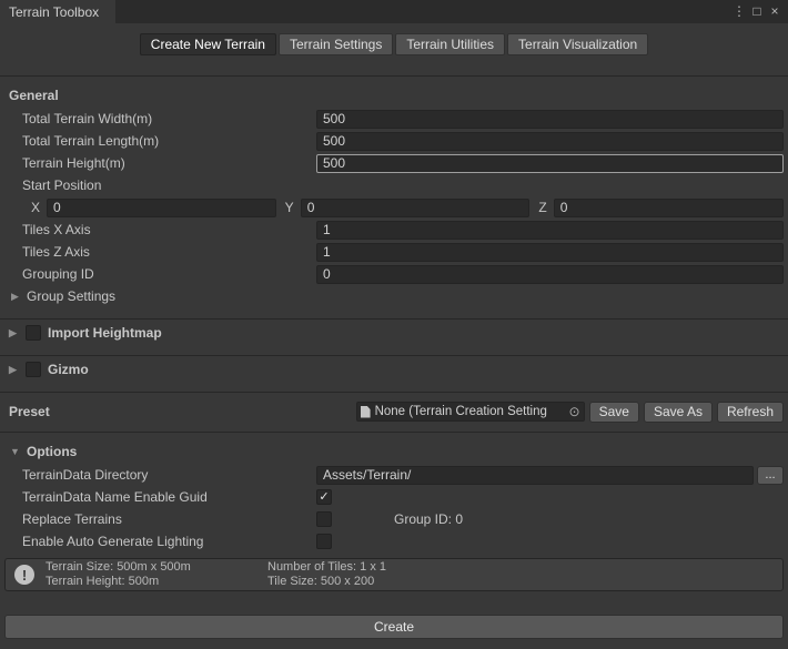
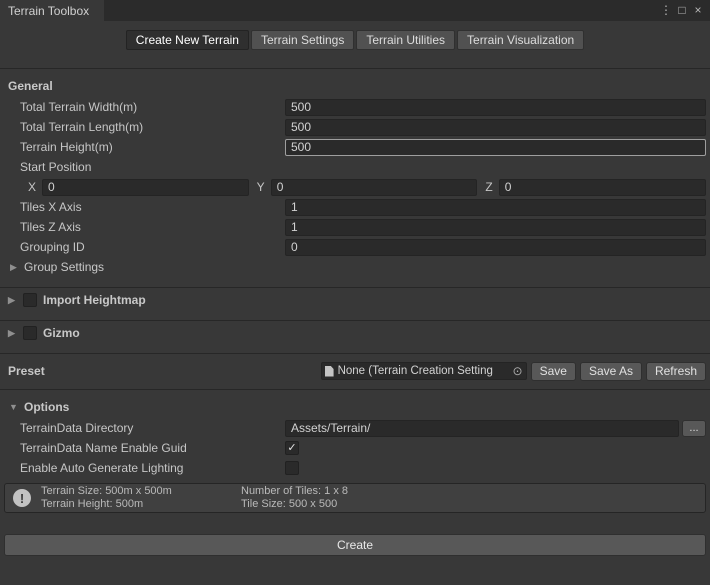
  Terrain Toolbox
  ⋮
  □
  ×
  Create New Terrain
  Terrain Settings
  Terrain Utilities
  Terrain Visualization
  General
  Total Terrain Width(m)
  500
  Total Terrain Length(m)
  500
  Terrain Height(m)
  500
  Start Position
  X
  0
  Y
  0
  Z
  0
  Tiles X Axis
  1
  Tiles Z Axis
  1
  Grouping ID
  0
  ▶
  Group Settings
  ▶
  Import Heightmap
  ▶
  Gizmo
  Preset
  None (Terrain Creation Setting
  ⊙
  Save
  Save As
  Refresh
  ▼
  Options
  TerrainData Directory
  Assets/Terrain/
  ...
  TerrainData Name Enable Guid
  ✓
- Replace Terrains
- Group ID: 0
  Enable Auto Generate Lighting
  !
  Terrain Size: 500m x 500m
  Terrain Height: 500m
- Number of Tiles: 1 x 1
+ Number of Tiles: 1 x 8
- Tile Size: 500 x 200
+ Tile Size: 500 x 500
  Create
